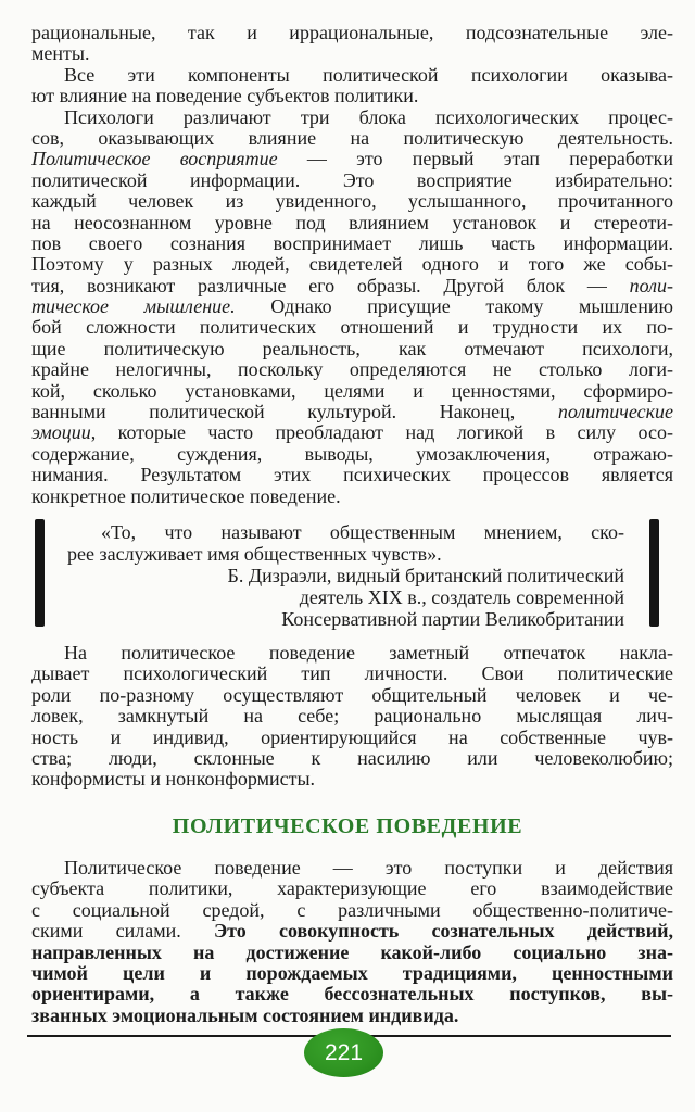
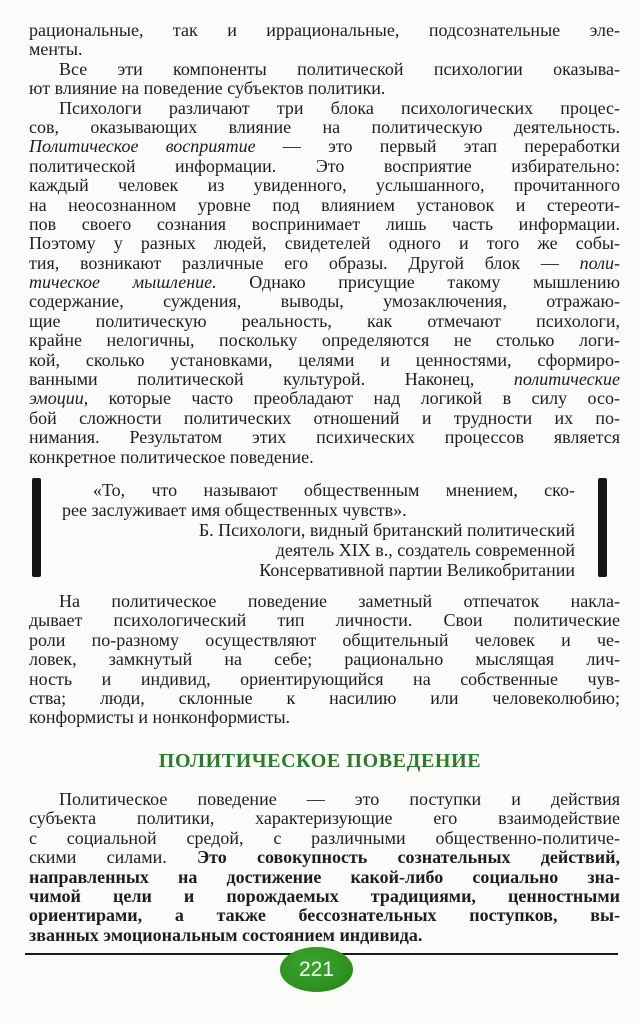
  рациональные, так и иррациональные, подсознательные эле-
  менты.
  Все эти компоненты политической психологии оказыва-
  ют влияние на поведение субъектов политики.
  Психологи различают три блока психологических процес-
  сов, оказывающих влияние на политическую деятельность.
  Политическое восприятие — это первый этап переработки
  политической информации. Это восприятие избирательно:
  каждый человек из увиденного, услышанного, прочитанного
  на неосознанном уровне под влиянием установок и стереоти-
  пов своего сознания воспринимает лишь часть информации.
  Поэтому у разных людей, свидетелей одного и того же собы-
  тия, возникают различные его образы. Другой блок — поли-
  тическое мышление. Однако присущие такому мышлению
- бой сложности политических отношений и трудности их по-
+ содержание, суждения, выводы, умозаключения, отражаю-
  щие политическую реальность, как отмечают психологи,
  крайне нелогичны, поскольку определяются не столько логи-
  кой, сколько установками, целями и ценностями, сформиро-
  ванными политической культурой. Наконец, политические
  эмоции, которые часто преобладают над логикой в силу осо-
- содержание, суждения, выводы, умозаключения, отражаю-
+ бой сложности политических отношений и трудности их по-
  нимания. Результатом этих психических процессов является
  конкретное политическое поведение.
  «То, что называют общественным мнением, ско-
  рее заслуживает имя общественных чувств».
- Б. Дизраэли, видный британский политический
+ Б. Психологи, видный британский политический
  деятель XIX в., создатель современной
  Консервативной партии Великобритании
  На политическое поведение заметный отпечаток накла-
  дывает психологический тип личности. Свои политические
  роли по-разному осуществляют общительный человек и че-
  ловек, замкнутый на себе; рационально мыслящая лич-
  ность и индивид, ориентирующийся на собственные чув-
  ства; люди, склонные к насилию или человеколюбию;
  конформисты и нонконформисты.
  ПОЛИТИЧЕСКОЕ ПОВЕДЕНИЕ
  Политическое поведение — это поступки и действия
  субъекта политики, характеризующие его взаимодействие
  с социальной средой, с различными общественно-политиче-
  скими силами. Это совокупность сознательных действий,
  направленных на достижение какой-либо социально зна-
  чимой цели и порождаемых традициями, ценностными
  ориентирами, а также бессознательных поступков, вы-
  званных эмоциональным состоянием индивида.
  221
